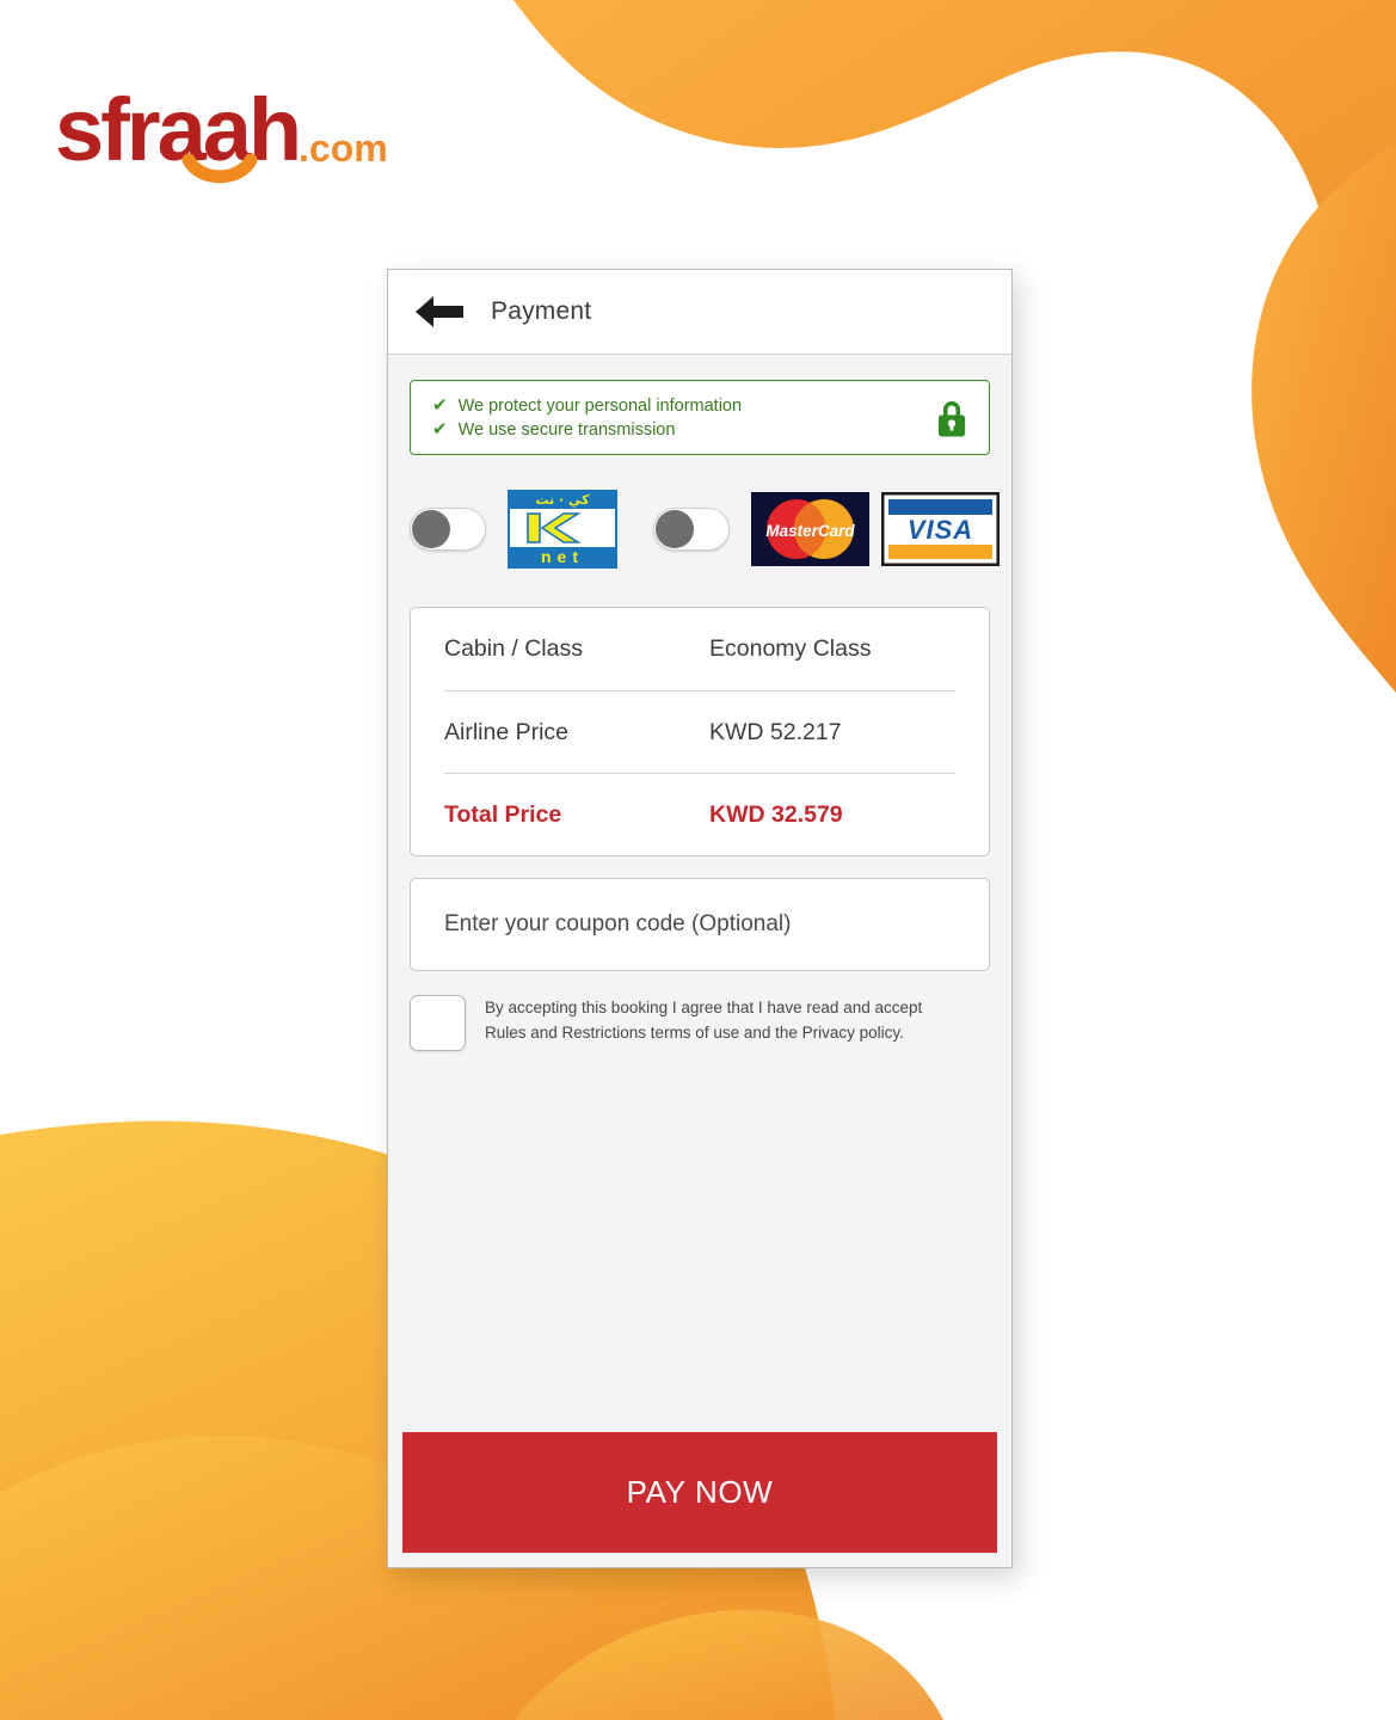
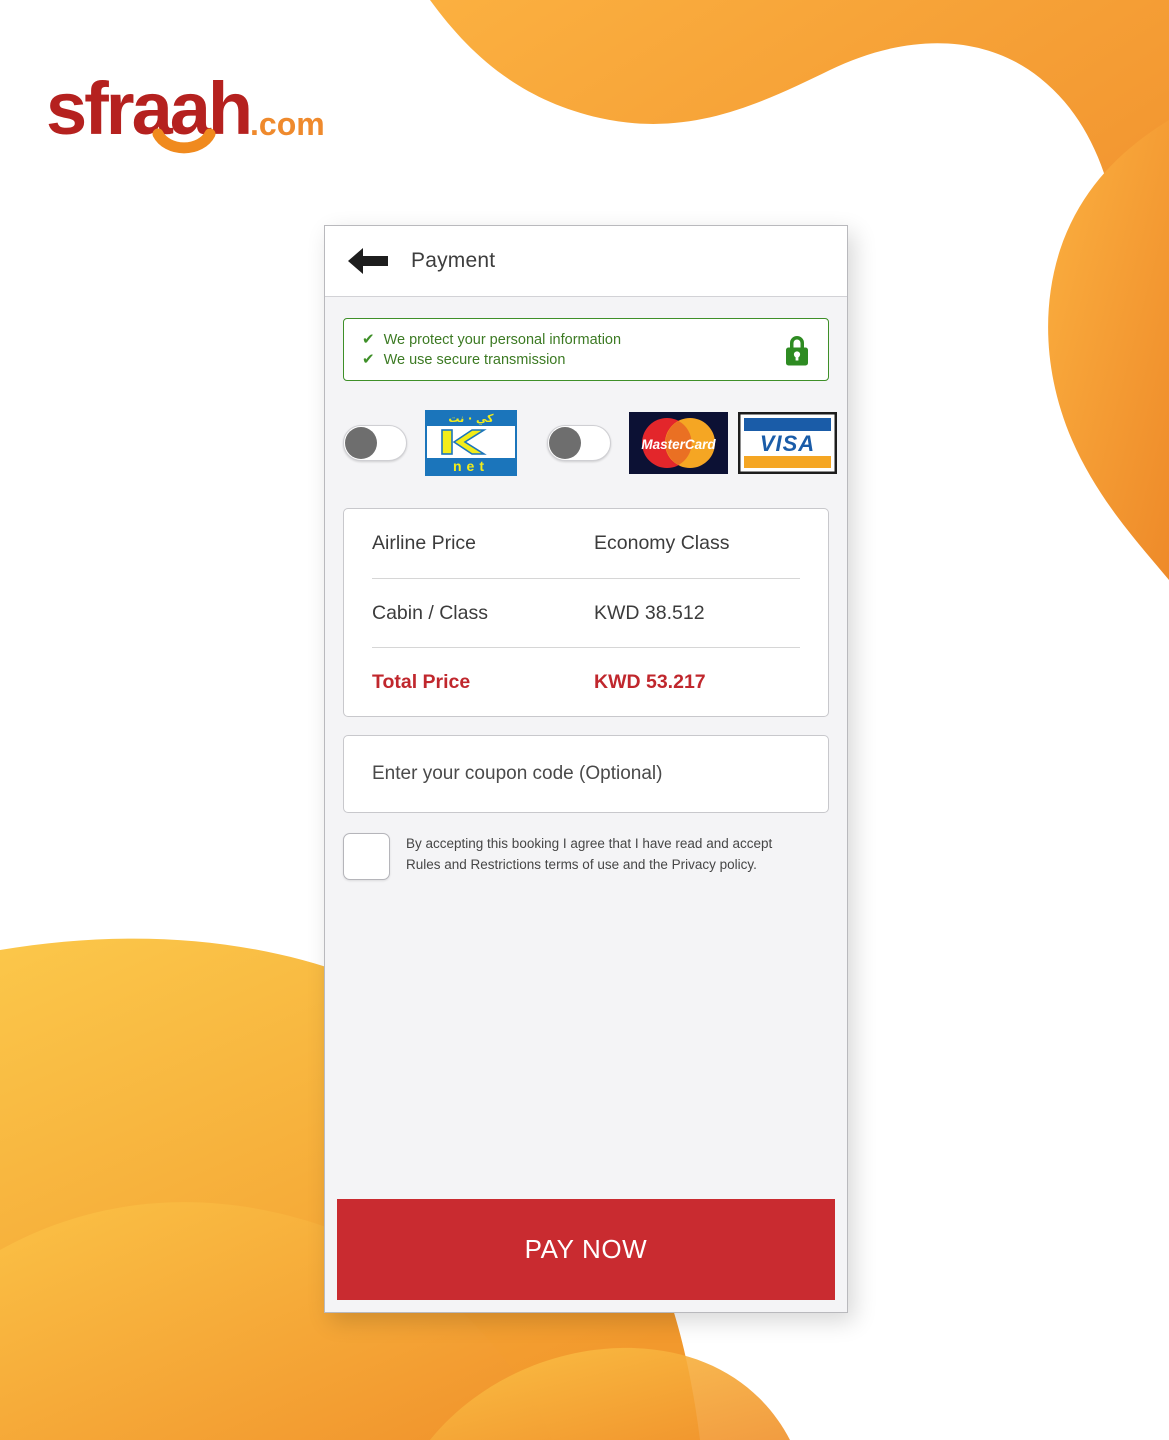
  sfraah
  .com
  Payment
  ✔
  We protect your personal information
  ✔
  We use secure transmission
  كي · نت
  net
  MasterCard
  VISA
- Cabin / Class
+ Airline Price
  Economy Class
- Airline Price
+ Cabin / Class
- KWD 52.217
+ KWD 38.512
  Total Price
- KWD 32.579
+ KWD 53.217
  Enter your coupon code (Optional)
  By accepting this booking I agree that I have read and accept Rules and Restrictions terms of use and the Privacy policy.
  PAY NOW
